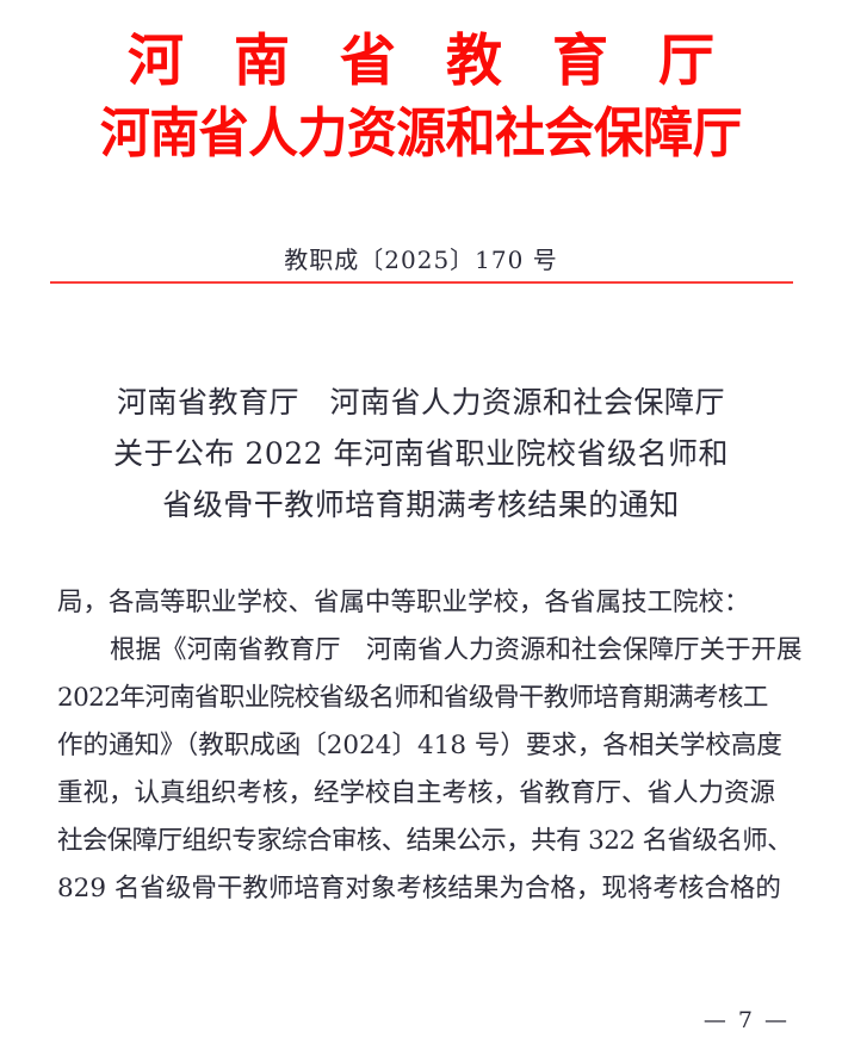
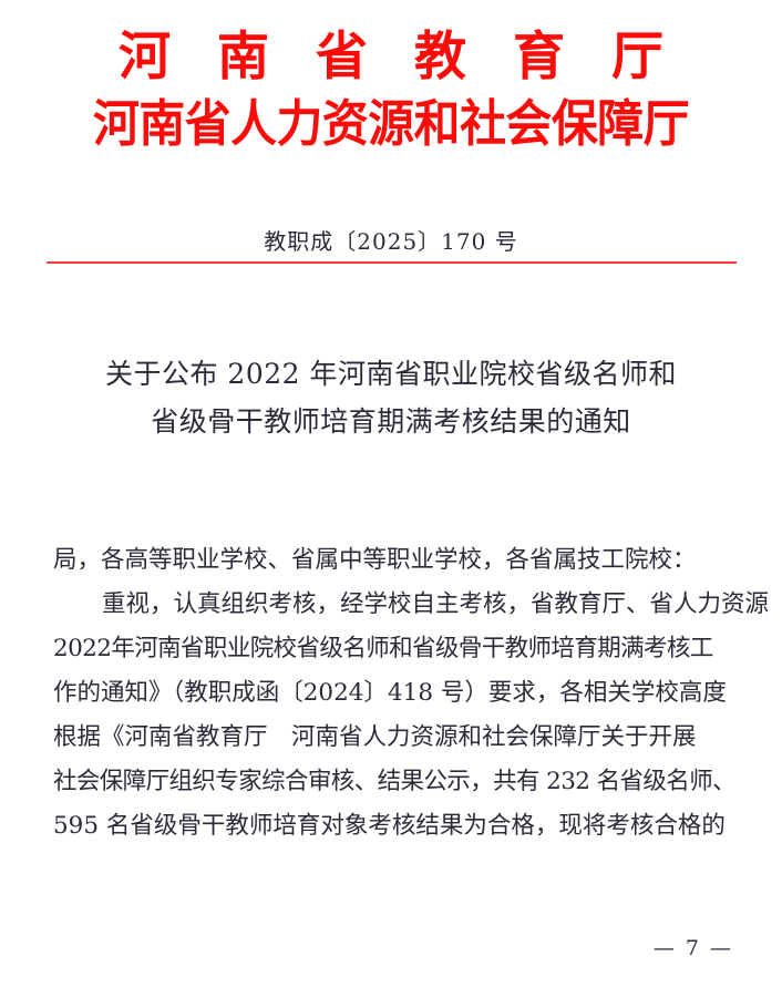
  河南省教育厅
  河南省人力资源和社会保障厅
  教职成〔2025〕170 号
- 河南省教育厅 河南省人力资源和社会保障厅
  关于公布 2022 年河南省职业院校省级名师和
  省级骨干教师培育期满考核结果的通知
  局，各高等职业学校、省属中等职业学校，各省属技工院校：
- 根据《河南省教育厅 河南省人力资源和社会保障厅关于开展
+ 重视，认真组织考核，经学校自主考核，省教育厅、省人力资源
  2022年河南省职业院校省级名师和省级骨干教师培育期满考核工
  作的通知》（教职成函〔2024〕418 号）要求，各相关学校高度
- 重视，认真组织考核，经学校自主考核，省教育厅、省人力资源
+ 根据《河南省教育厅 河南省人力资源和社会保障厅关于开展
- 社会保障厅组织专家综合审核、结果公示，共有 322 名省级名师、
+ 社会保障厅组织专家综合审核、结果公示，共有 232 名省级名师、
- 829 名省级骨干教师培育对象考核结果为合格，现将考核合格的
+ 595 名省级骨干教师培育对象考核结果为合格，现将考核合格的
  — 7 —
